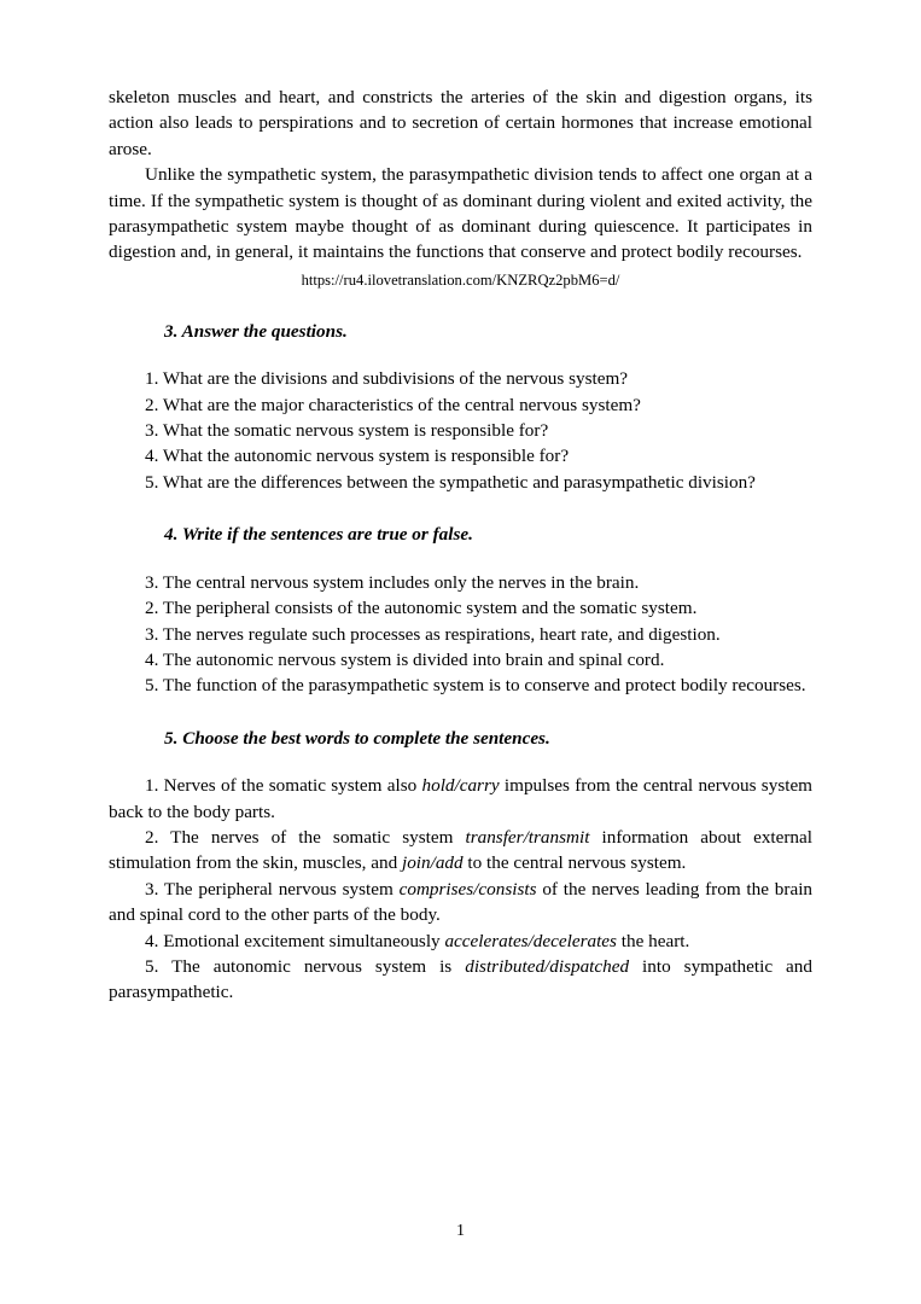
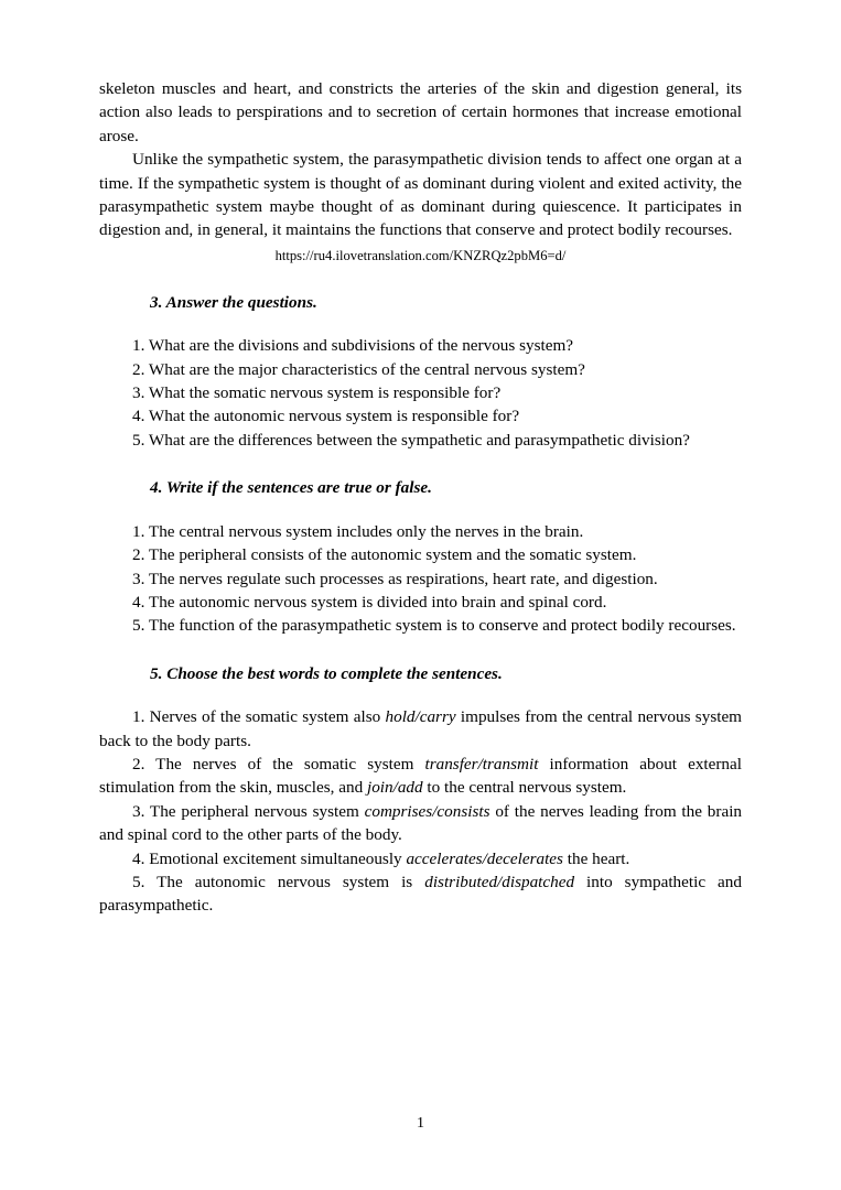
- skeleton muscles and heart, and constricts the arteries of the skin and digestion organs, its action also leads to perspirations and to secretion of certain hormones that increase emotional arose.
+ skeleton muscles and heart, and constricts the arteries of the skin and digestion general, its action also leads to perspirations and to secretion of certain hormones that increase emotional arose.
  Unlike the sympathetic system, the parasympathetic division tends to affect one organ at a time. If the sympathetic system is thought of as dominant during violent and exited activity, the parasympathetic system maybe thought of as dominant during quiescence. It participates in digestion and, in general, it maintains the functions that conserve and protect bodily recourses.
  https://ru4.ilovetranslation.com/KNZRQz2pbM6=d/
  3. Answer the questions.
  1. What are the divisions and subdivisions of the nervous system?
  2. What are the major characteristics of the central nervous system?
  3. What the somatic nervous system is responsible for?
  4. What the autonomic nervous system is responsible for?
  5. What are the differences between the sympathetic and parasympathetic division?
  4. Write if the sentences are true or false.
- 3. The central nervous system includes only the nerves in the brain.
+ 1. The central nervous system includes only the nerves in the brain.
  2. The peripheral consists of the autonomic system and the somatic system.
  3. The nerves regulate such processes as respirations, heart rate, and digestion.
  4. The autonomic nervous system is divided into brain and spinal cord.
  5. The function of the parasympathetic system is to conserve and protect bodily recourses.
  5. Choose the best words to complete the sentences.
  1. Nerves of the somatic system also hold/carry impulses from the central nervous system back to the body parts.
  2. The nerves of the somatic system transfer/transmit information about external stimulation from the skin, muscles, and join/add to the central nervous system.
  3. The peripheral nervous system comprises/consists of the nerves leading from the brain and spinal cord to the other parts of the body.
  4. Emotional excitement simultaneously accelerates/decelerates the heart.
  5. The autonomic nervous system is distributed/dispatched into sympathetic and parasympathetic.
  1
